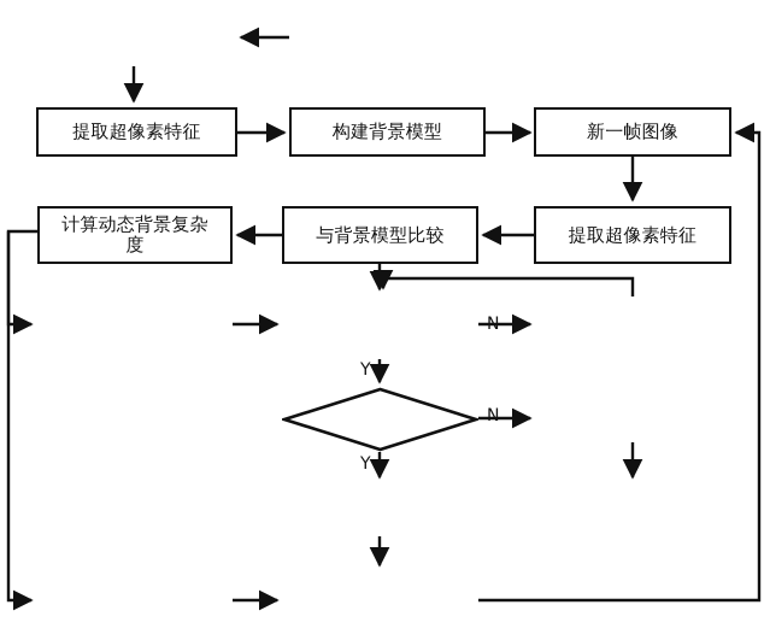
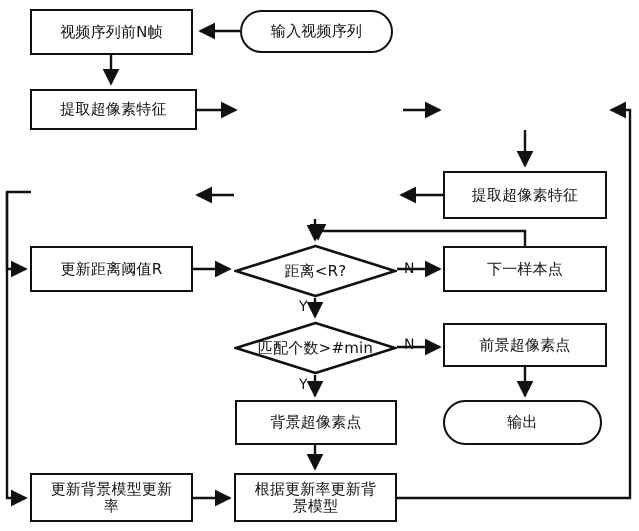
+ 输入视频序列
+ 视频序列前N帧
  提取超像素特征
- 构建背景模型
- 新一帧图像
- 计算动态背景复杂
- 度
- 与背景模型比较
  提取超像素特征
+ 更新距离阈值R
+ 距离<R?
+ 下一样本点
+ 匹配个数>#min
+ 前景超像素点
+ 背景超像素点
+ 输出
+ 更新背景模型更新
+ 率
+ 根据更新率更新背
+ 景模型
  N
  Y
  N
  Y
